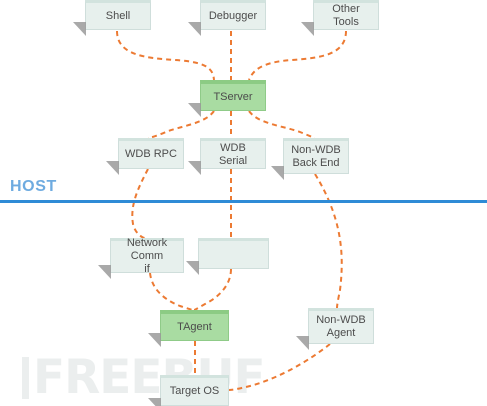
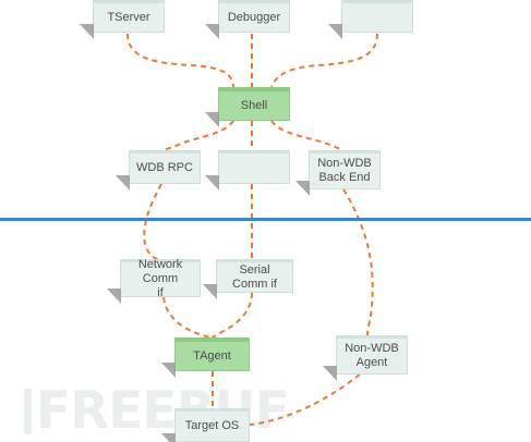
  FREEF
- HOST
- Shell
+ TServer
  Debugger
- Other Tools
- TServer
+ Shell
  WDB RPC
- WDB Serial
  Non-WDB
  Back End
  Network Comm
  if
+ Serial Comm if
  TAgent
  Non-WDB
  Agent
  Target OS
